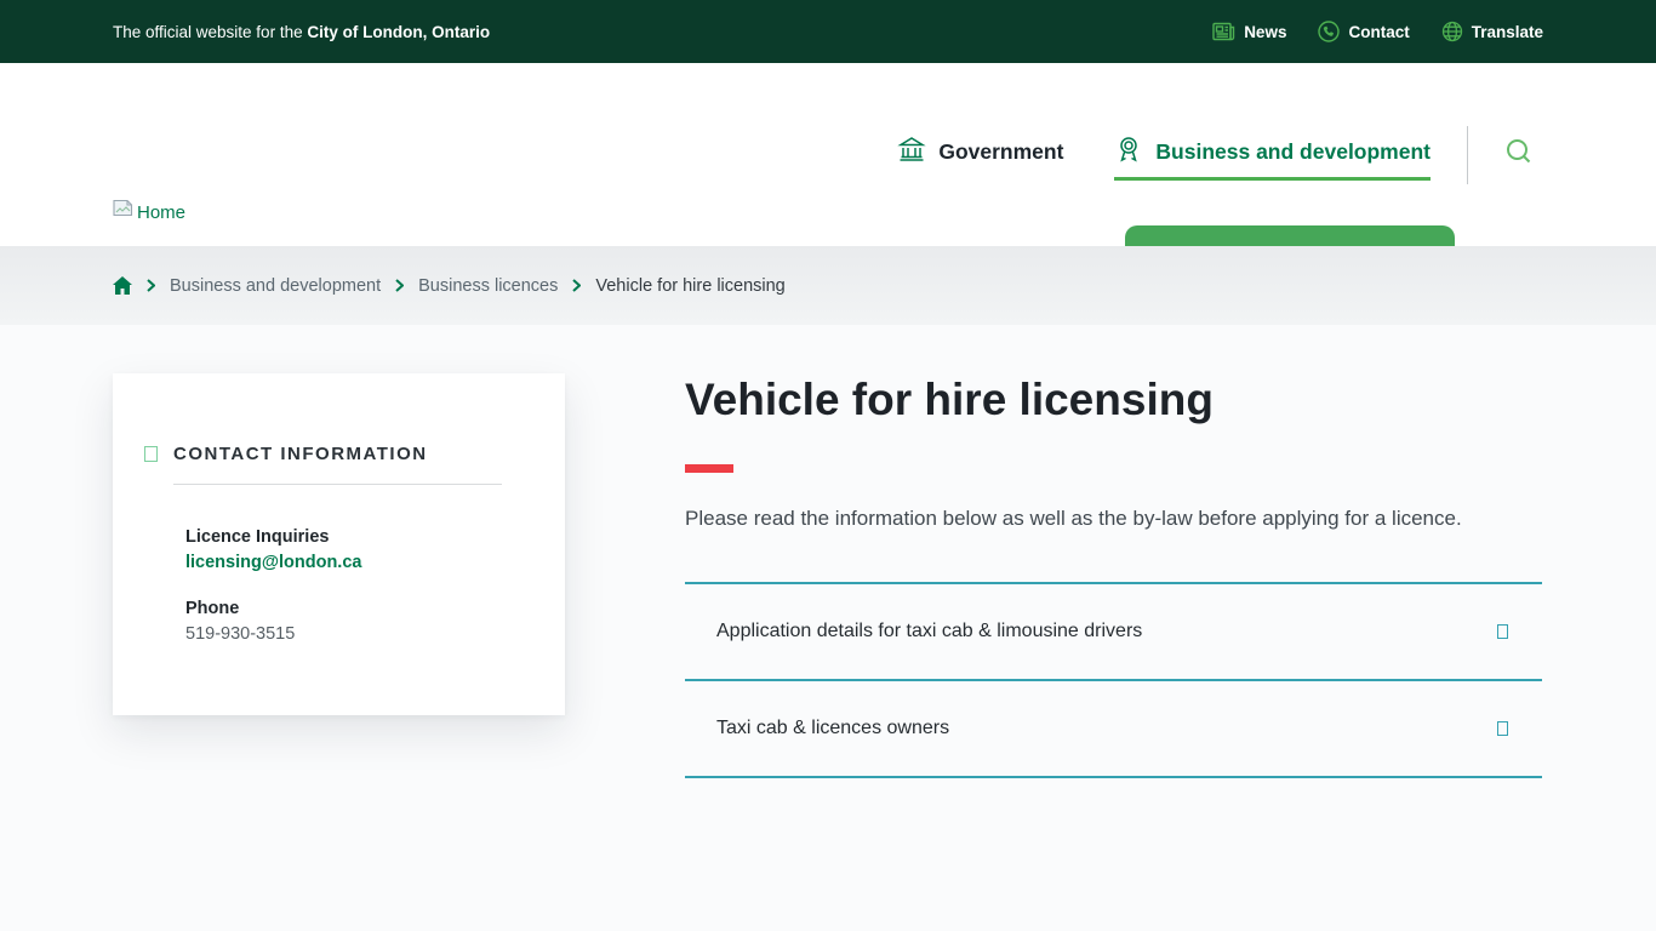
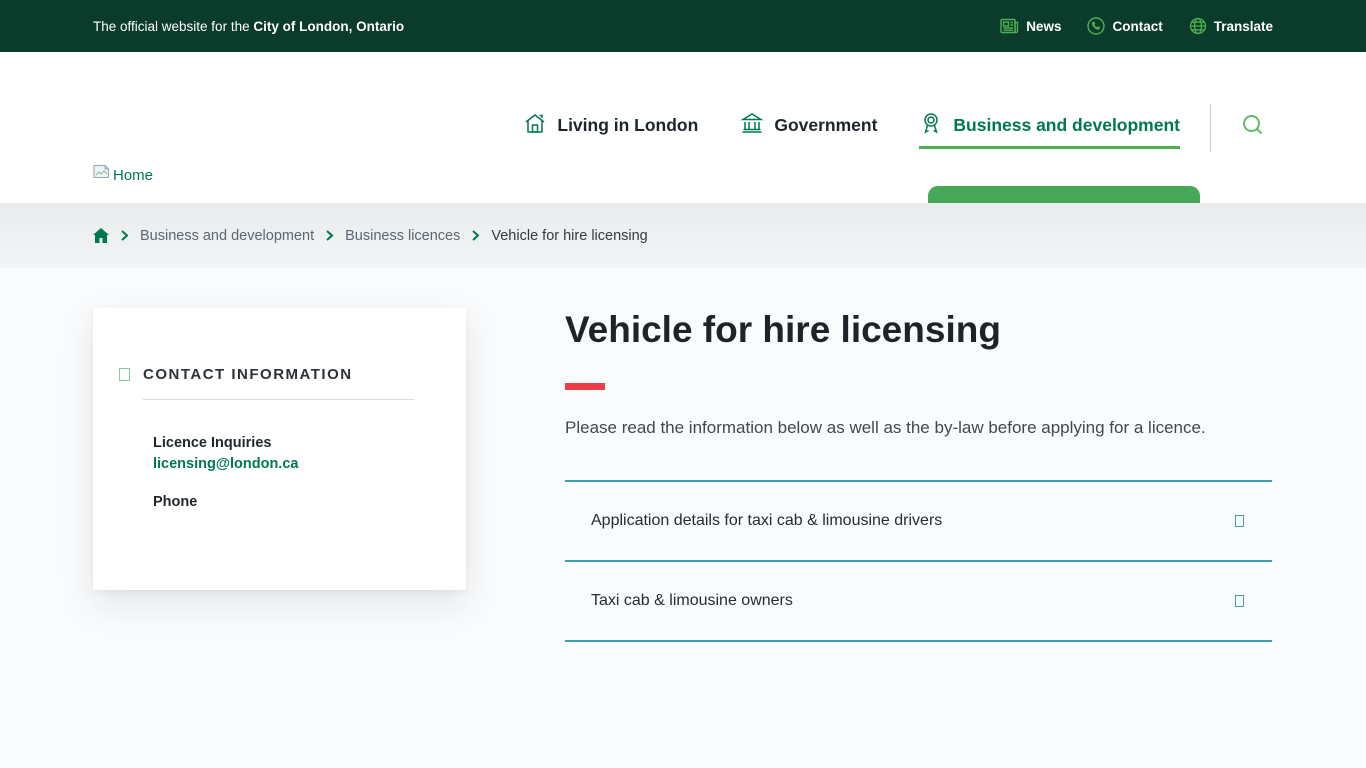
  The official website for the City of London, Ontario
  News
  Contact
  Translate
  Home
+ Living in London
  Government
  Business and development
  Business and development
  Business licences
  Vehicle for hire licensing
  CONTACT INFORMATION
  Licence Inquiries
  licensing@london.ca
  Phone
- 519-930-3515
  Vehicle for hire licensing
  Please read the information below as well as the by-law before applying for a licence.
  Application details for taxi cab & limousine drivers
- Taxi cab & licences owners
+ Taxi cab & limousine owners
